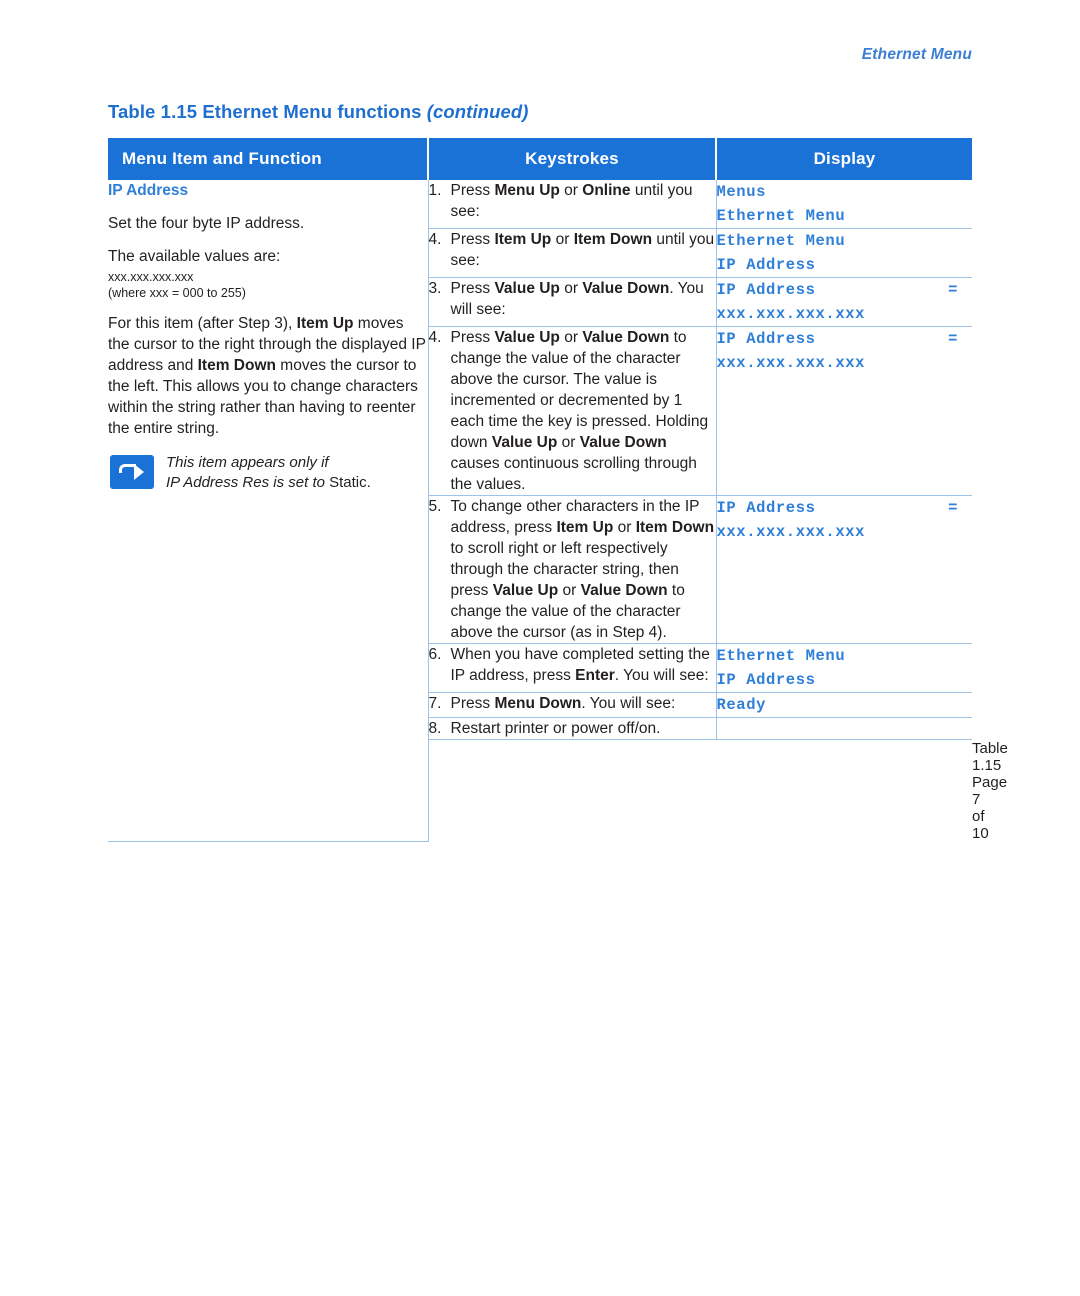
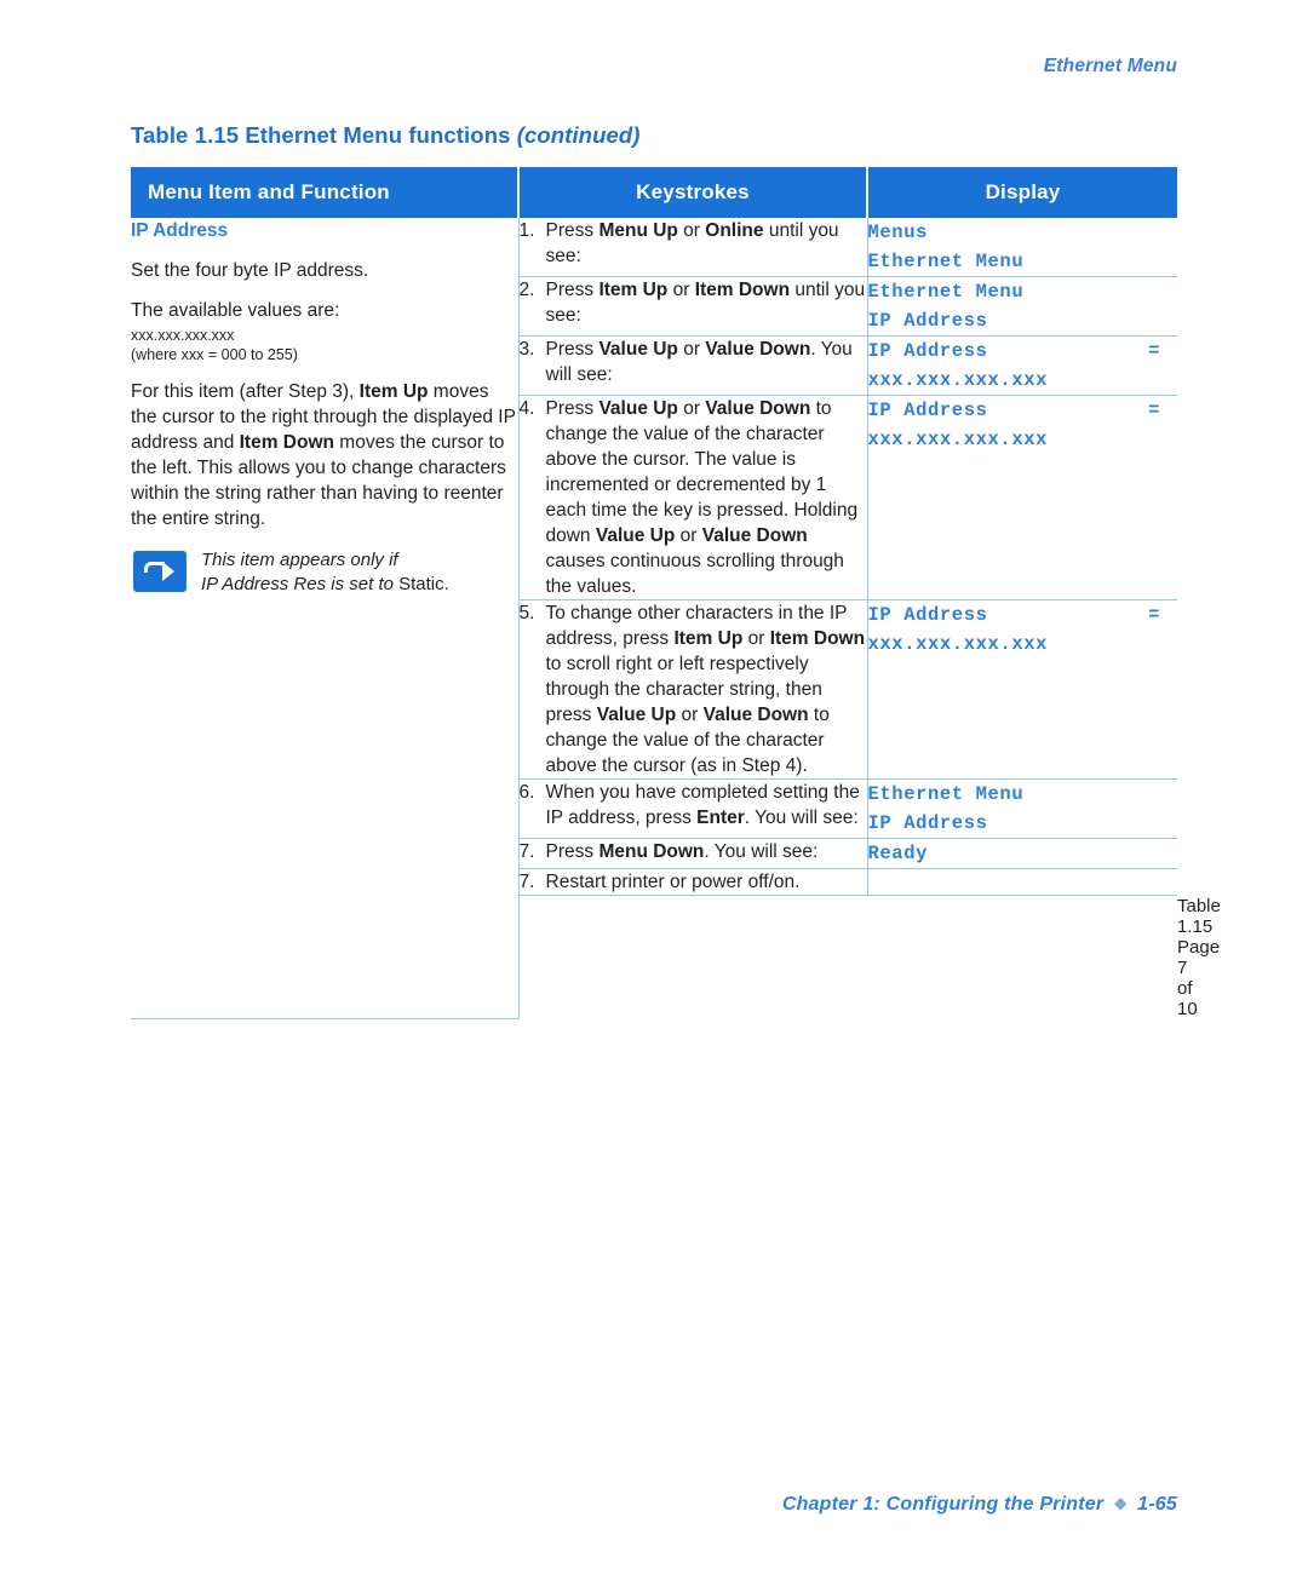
  Ethernet Menu
  Table 1.15 Ethernet Menu functions (continued)
  Menu Item and Function	Keystrokes	Display
  IP Address Set the four byte IP address. The available values are: xxx.xxx.xxx.xxx (where xxx = 000 to 255) For this item (after Step 3), Item Up moves the cursor to the right through the displayed IP address and Item Down moves the cursor to the left. This allows you to change characters within the string rather than having to reenter the entire string. This item appears only if IP Address Res is set to Static.	1. Press Menu Up or Online until you see:	MenusEthernet Menu
- 4. Press Item Up or Item Down until you see:	Ethernet MenuIP Address
+ 2. Press Item Up or Item Down until you see:	Ethernet MenuIP Address
  3. Press Value Up or Value Down. You will see:	IP Address =xxx.xxx.xxx.xxx
  4. Press Value Up or Value Down to change the value of the character above the cursor. The value is incremented or decremented by 1 each time the key is pressed. Holding down Value Up or Value Down causes continuous scrolling through the values.	IP Address =xxx.xxx.xxx.xxx
  5. To change other characters in the IP address, press Item Up or Item Down to scroll right or left respectively through the character string, then press Value Up or Value Down to change the value of the character above the cursor (as in Step 4).	IP Address =xxx.xxx.xxx.xxx
  6. When you have completed setting the IP address, press Enter. You will see:	Ethernet MenuIP Address
  7. Press Menu Down. You will see:	Ready
- 8. Restart printer or power off/on.
+ 7. Restart printer or power off/on.
  		Table 1.15 Page 7 of 10
+ Chapter 1: Configuring the Printer ❖ 1-65
